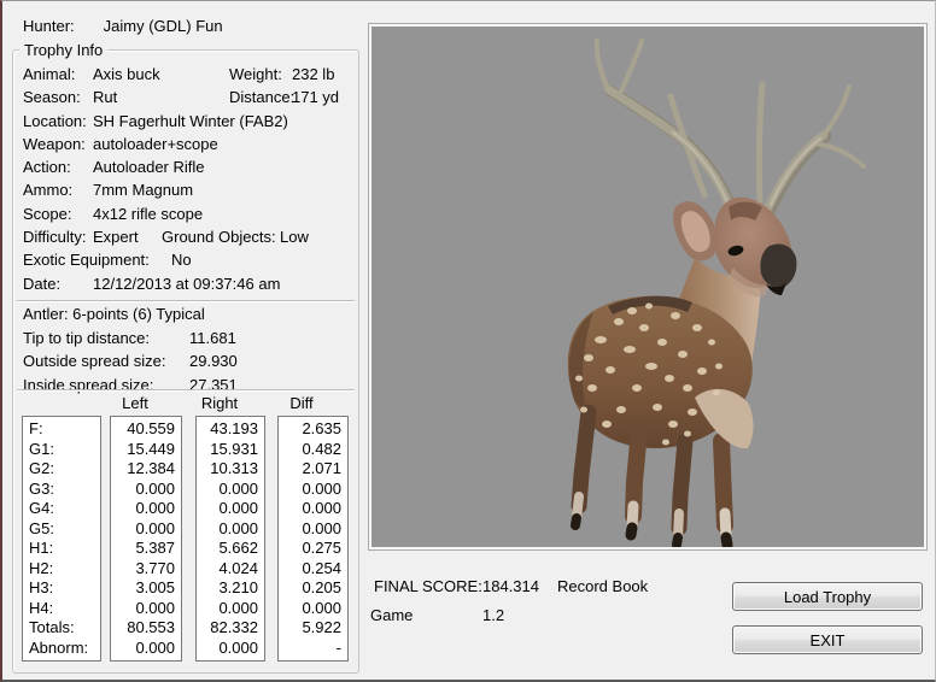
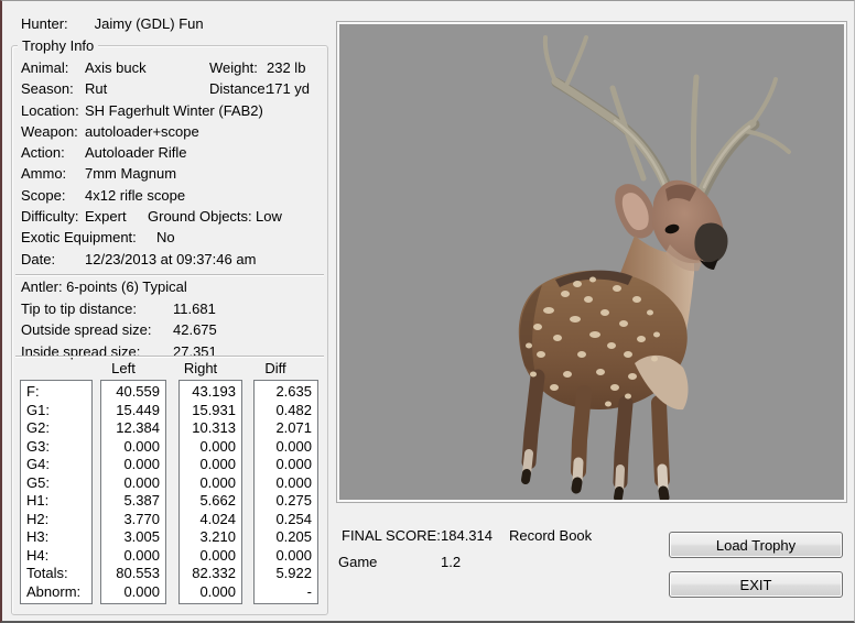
  Hunter: Jaimy (GDL) Fun
  Trophy Info
  Animal:
  Axis buck
  Weight:
  232 lb
  Season:
  Rut
  Distance:
  171 yd
  Location:
  SH Fagerhult Winter (FAB2)
  Weapon:
  autoloader+scope
  Action:
  Autoloader Rifle
  Ammo:
  7mm Magnum
  Scope:
  4x12 rifle scope
  Difficulty:
  Expert
  Ground Objects:
  Low
  Exotic Equipment:
  No
  Date:
- 12/12/2013 at 09:37:46 am
+ 12/23/2013 at 09:37:46 am
  Antler: 6-points (6) Typical
  Tip to tip distance:
  11.681
  Outside spread size:
- 29.930
+ 42.675
  Inside spread size:
  27.351
  Left
  Right
  Diff
  F:
  G1:
  G2:
  G3:
  G4:
  G5:
  H1:
  H2:
  H3:
  H4:
  Totals:
  Abnorm:
  40.559
  15.449
  12.384
  0.000
  0.000
  0.000
  5.387
  3.770
  3.005
  0.000
  80.553
  0.000
  43.193
  15.931
  10.313
  0.000
  0.000
  0.000
  5.662
  4.024
  3.210
  0.000
  82.332
  0.000
  2.635
  0.482
  2.071
  0.000
  0.000
  0.000
  0.275
  0.254
  0.205
  0.000
  5.922
  -
  FINAL SCORE:
  184.314
  Record Book
  Game
  1.2
  Load Trophy
  EXIT
